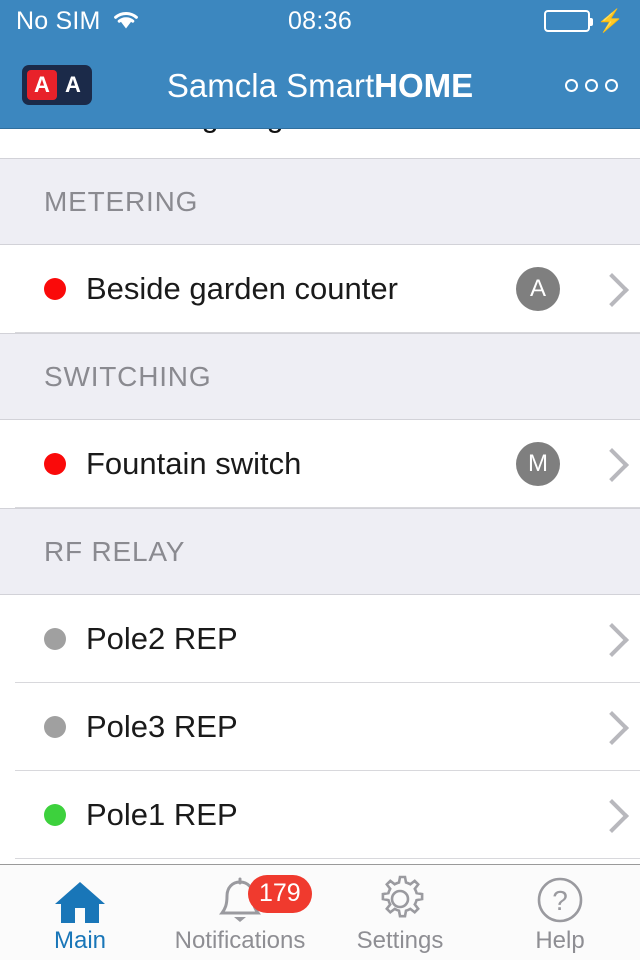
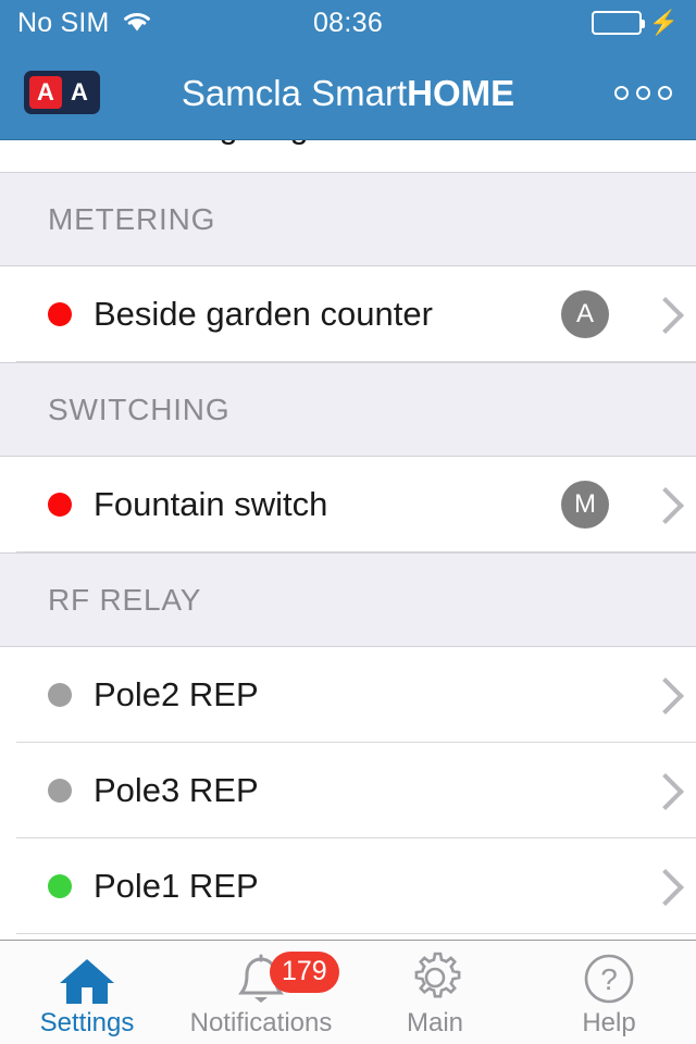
  No SIM
  08:36
  ⚡
  A
  A
  Samcla SmartHOME
  METERING
  Beside garden counter
  A
  SWITCHING
  Fountain switch
  M
  RF RELAY
  Pole2 REP
  Pole3 REP
  Pole1 REP
- Main
+ Settings
  179
  Notifications
- Settings
+ Main
  ?
  Help
